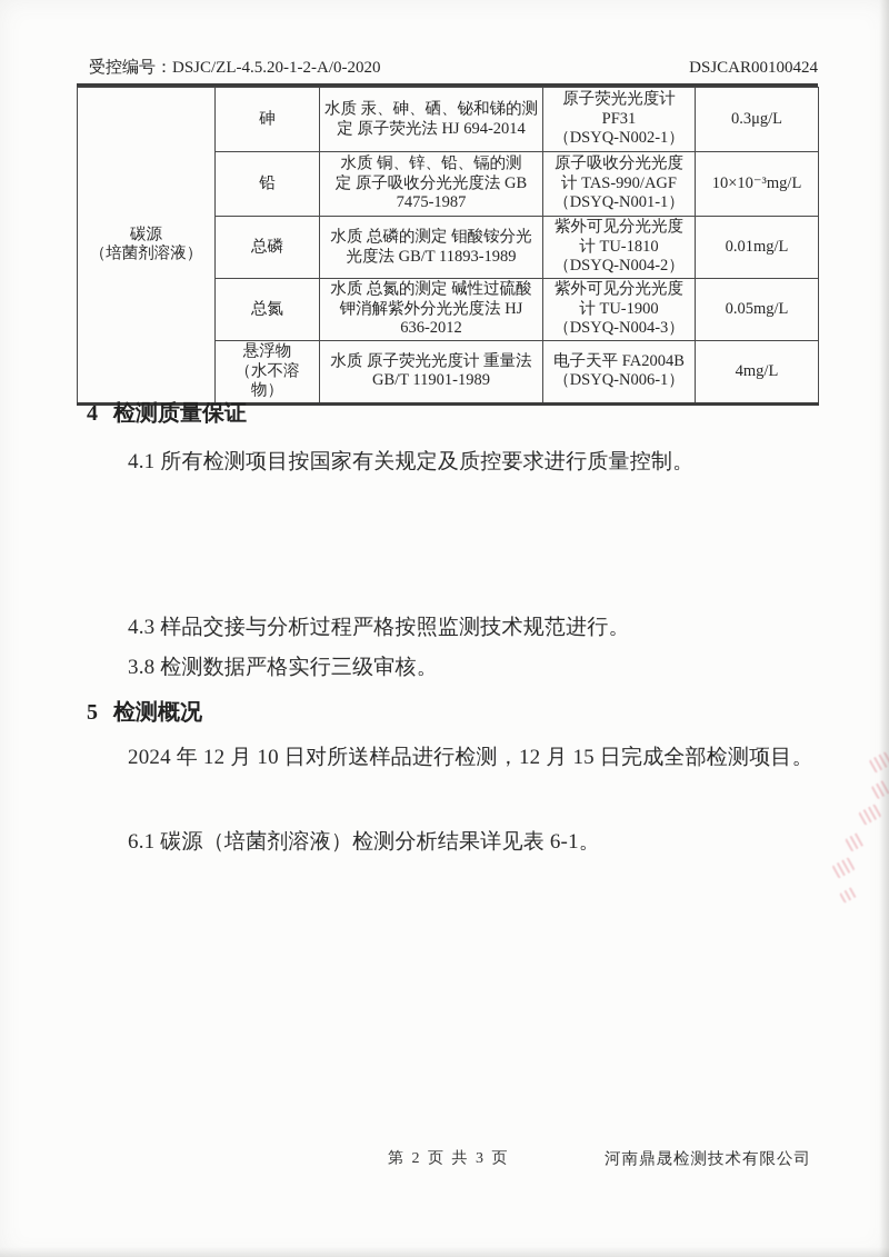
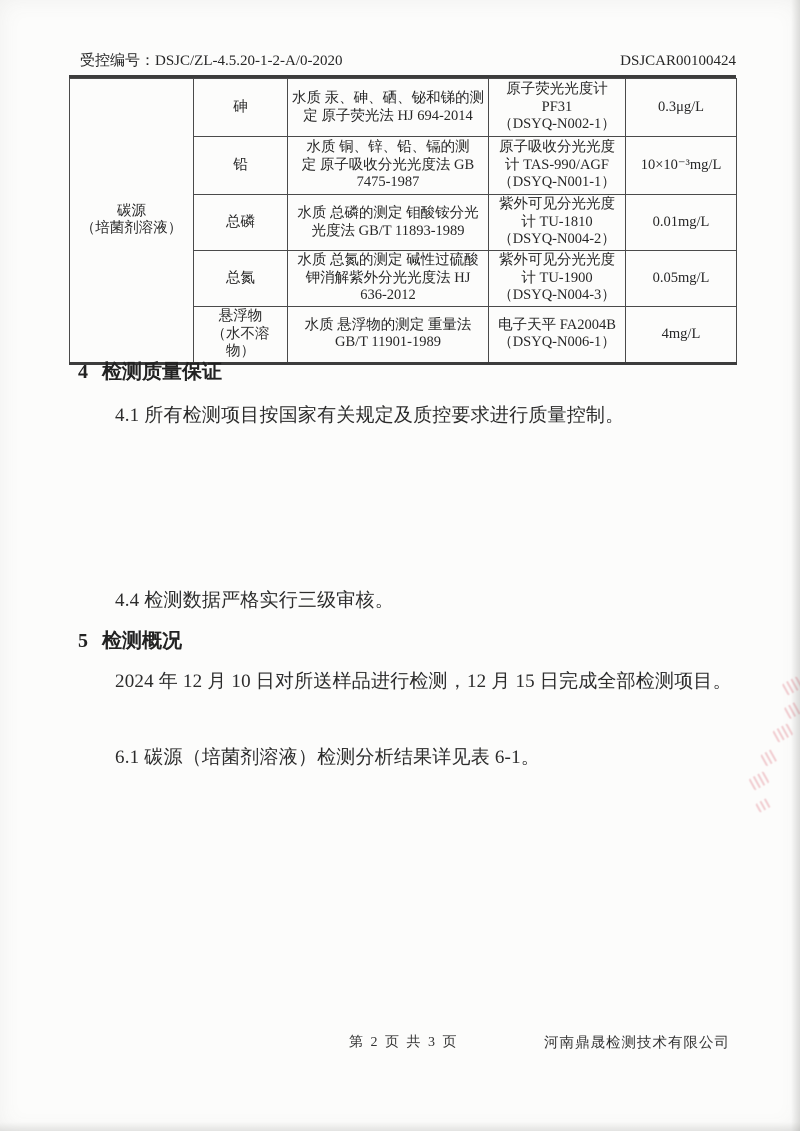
  受控编号：DSJC/ZL-4.5.20-1-2-A/0-2020
  DSJCAR00100424
  碳源 （培菌剂溶液）	砷	水质 汞、砷、硒、铋和锑的测 定 原子荧光法 HJ 694-2014	原子荧光光度计 PF31 （DSYQ-N002-1）	0.3μg/L
  铅	水质 铜、锌、铅、镉的测 定 原子吸收分光光度法 GB 7475-1987	原子吸收分光光度 计 TAS-990/AGF （DSYQ-N001-1）	10×10⁻³mg/L
  总磷	水质 总磷的测定 钼酸铵分光 光度法 GB/T 11893-1989	紫外可见分光光度 计 TU-1810 （DSYQ-N004-2）	0.01mg/L
  总氮	水质 总氮的测定 碱性过硫酸 钾消解紫外分光光度法 HJ 636-2012	紫外可见分光光度 计 TU-1900 （DSYQ-N004-3）	0.05mg/L
- 悬浮物 （水不溶 物）	水质 原子荧光光度计 重量法 GB/T 11901-1989	电子天平 FA2004B （DSYQ-N006-1）	4mg/L
+ 悬浮物 （水不溶 物）	水质 悬浮物的测定 重量法 GB/T 11901-1989	电子天平 FA2004B （DSYQ-N006-1）	4mg/L
  4 检测质量保证
  4.1 所有检测项目按国家有关规定及质控要求进行质量控制。
- 4.3 样品交接与分析过程严格按照监测技术规范进行。
- 3.8 检测数据严格实行三级审核。
+ 4.4 检测数据严格实行三级审核。
  5 检测概况
  2024 年 12 月 10 日对所送样品进行检测，12 月 15 日完成全部检测项目。
  6.1 碳源（培菌剂溶液）检测分析结果详见表 6-1。
  第 2 页 共 3 页
  河南鼎晟检测技术有限公司
